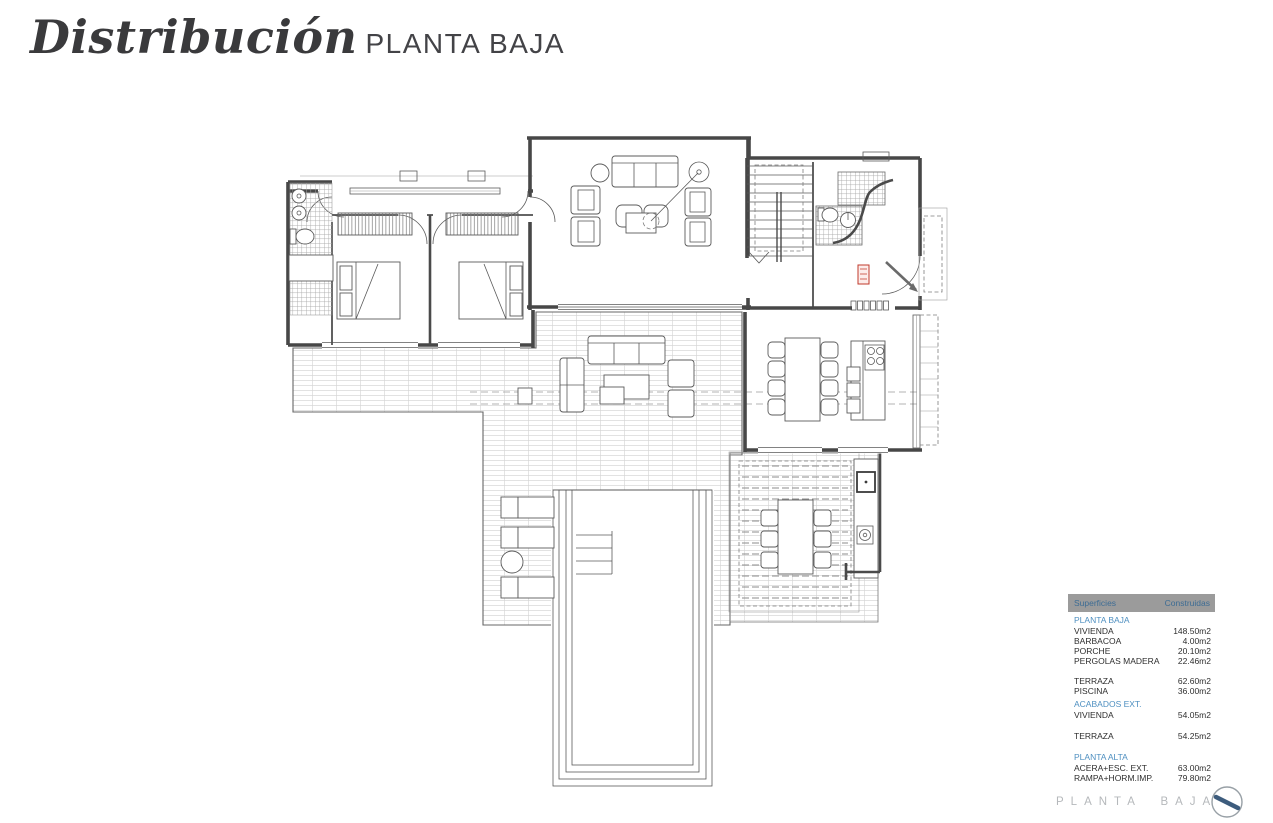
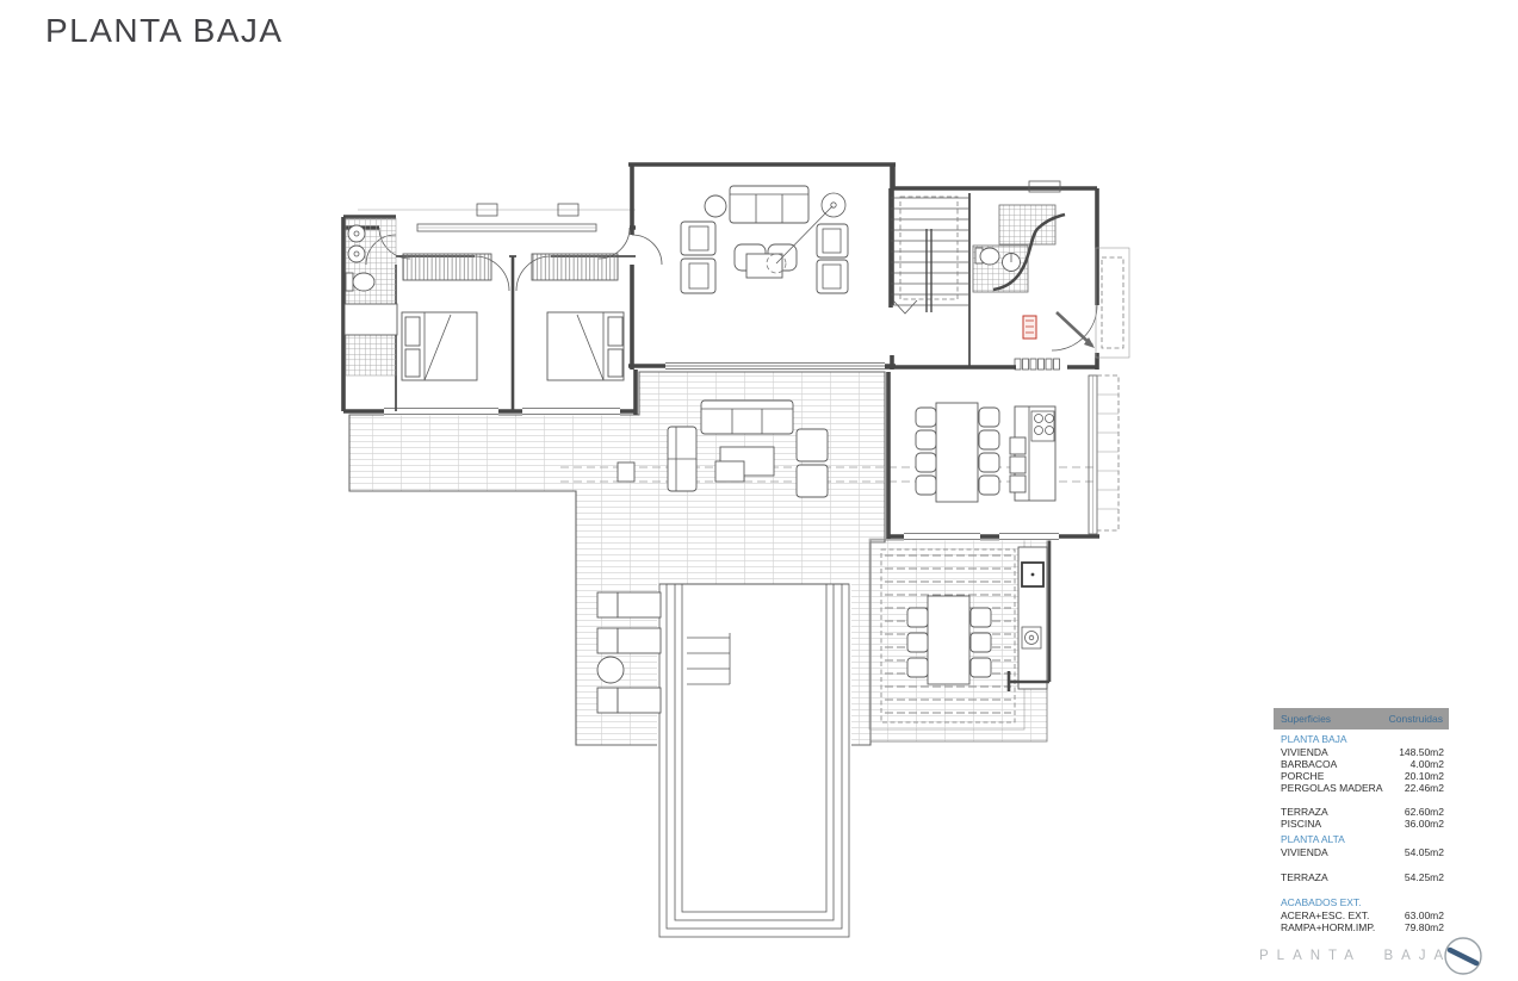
- Distribución
  PLANTA BAJA
  Superficies
  Construidas
  PLANTA BAJA
  VIVIENDA
  148.50m2
  BARBACOA
  4.00m2
  PORCHE
  20.10m2
  PERGOLAS MADERA
  22.46m2
  TERRAZA
  62.60m2
  PISCINA
  36.00m2
- ACABADOS EXT.
+ PLANTA ALTA
  VIVIENDA
  54.05m2
  TERRAZA
  54.25m2
- PLANTA ALTA
+ ACABADOS EXT.
  ACERA+ESC. EXT.
  63.00m2
  RAMPA+HORM.IMP.
  79.80m2
  PLANTA BAJA
